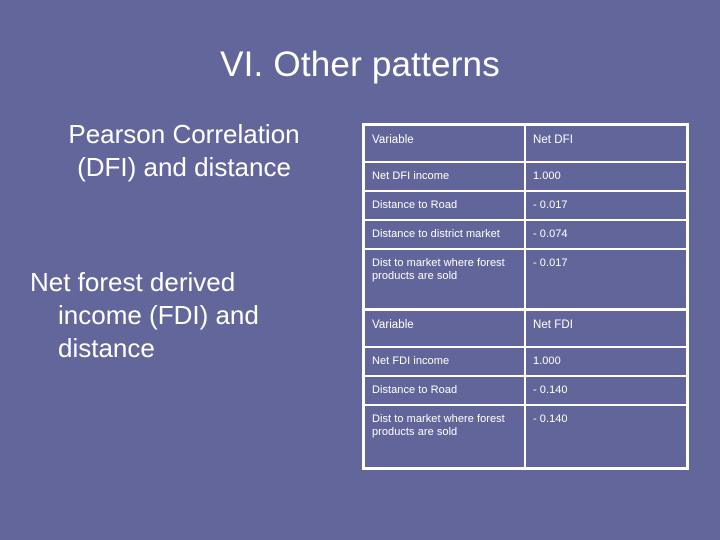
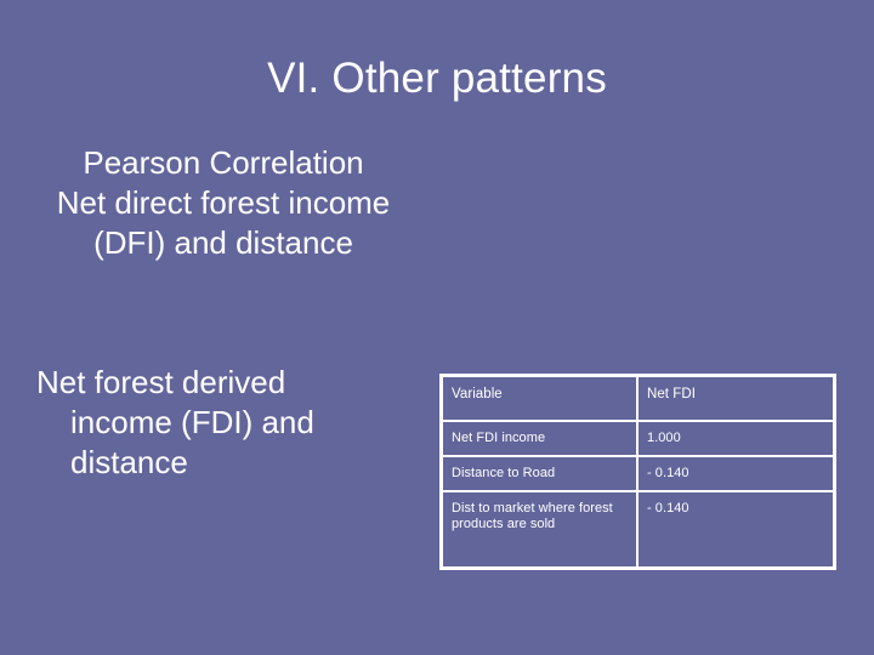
  VI. Other patterns
  Pearson Correlation
+ Net direct forest income
  (DFI) and distance
  Net forest derived
  income (FDI) and
  distance
- Variable	Net DFI
- Net DFI income	1.000
- Distance to Road	- 0.017
- Distance to district market	- 0.074
- Dist to market where forest products are sold	- 0.017
  Variable	Net FDI
  Net FDI income	1.000
  Distance to Road	- 0.140
  Dist to market where forest products are sold	- 0.140
